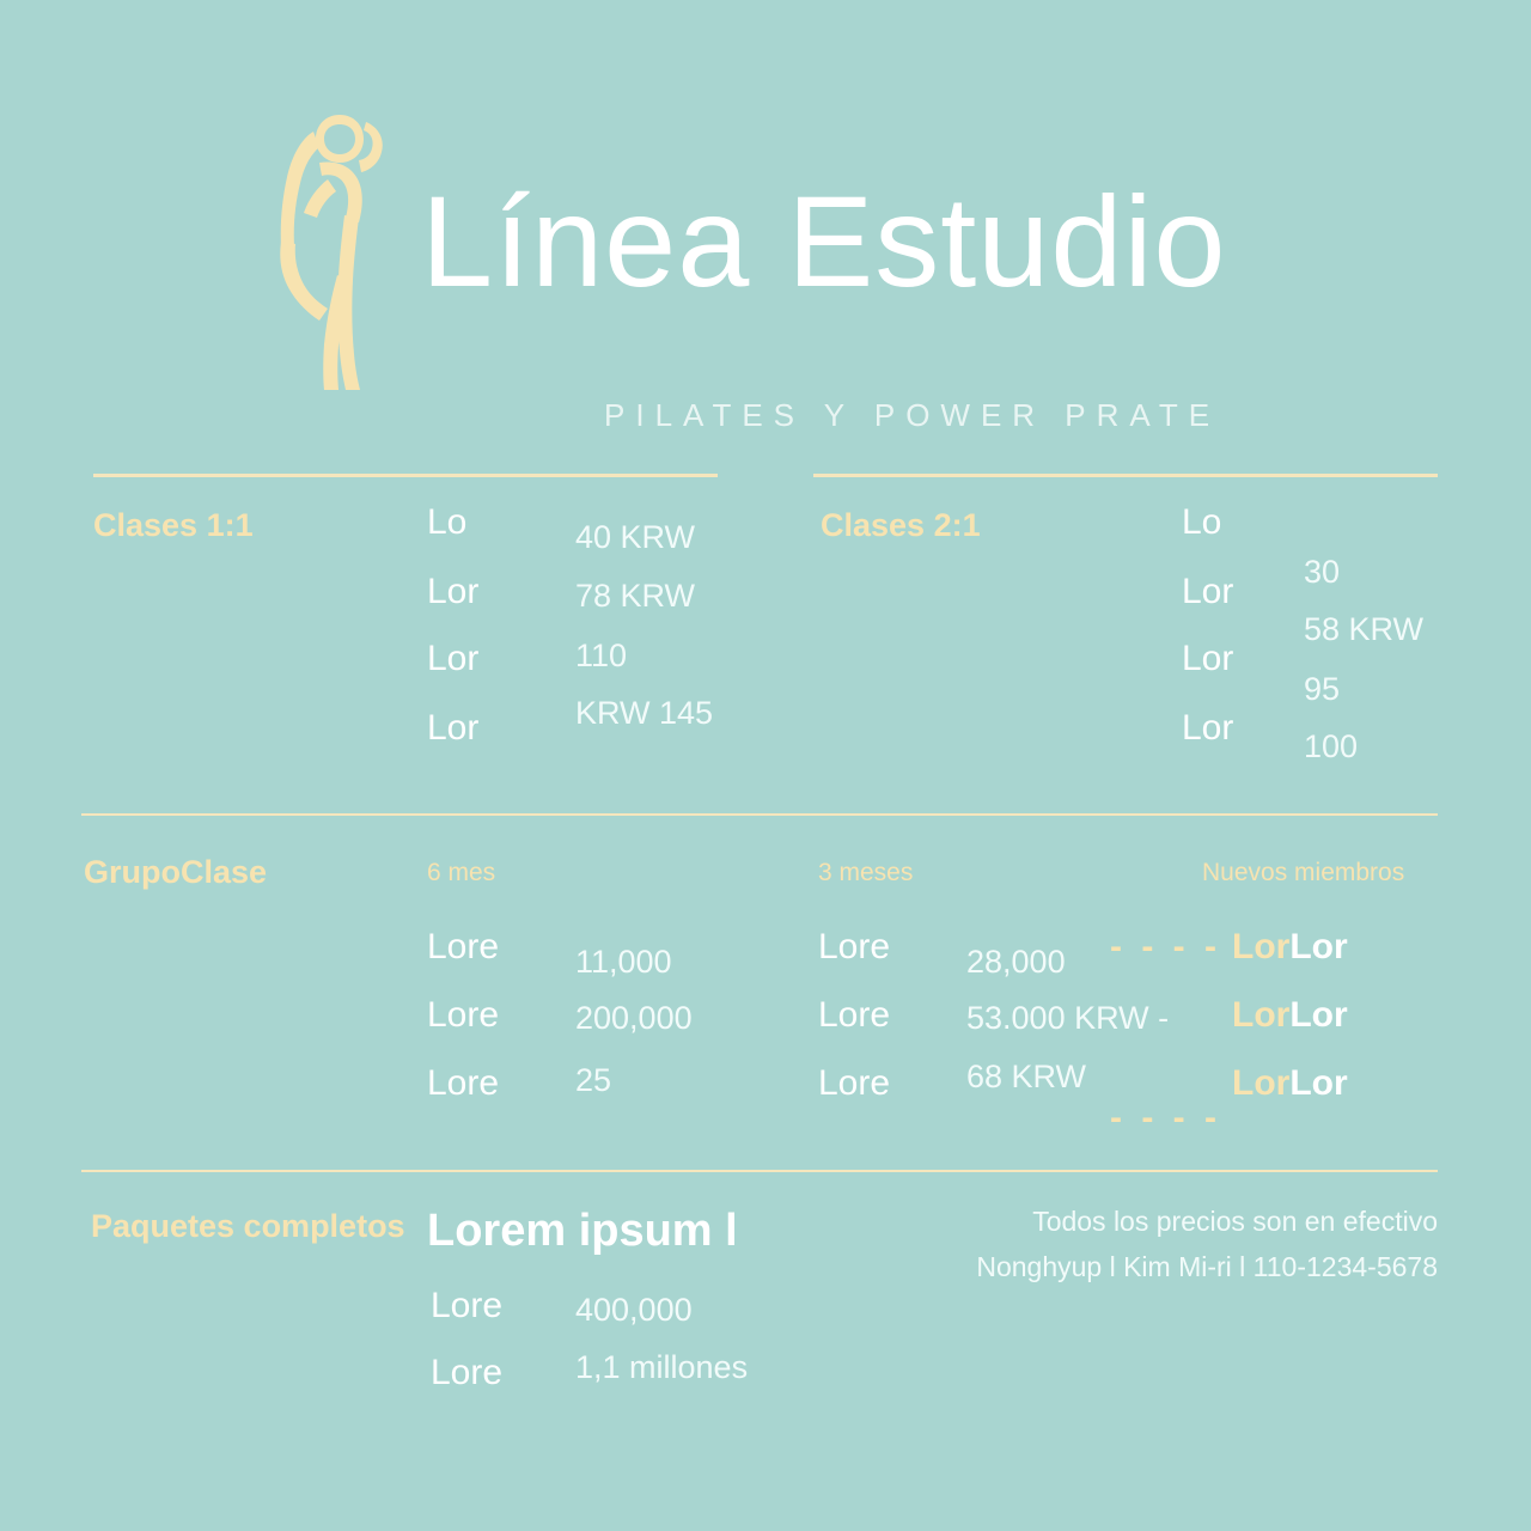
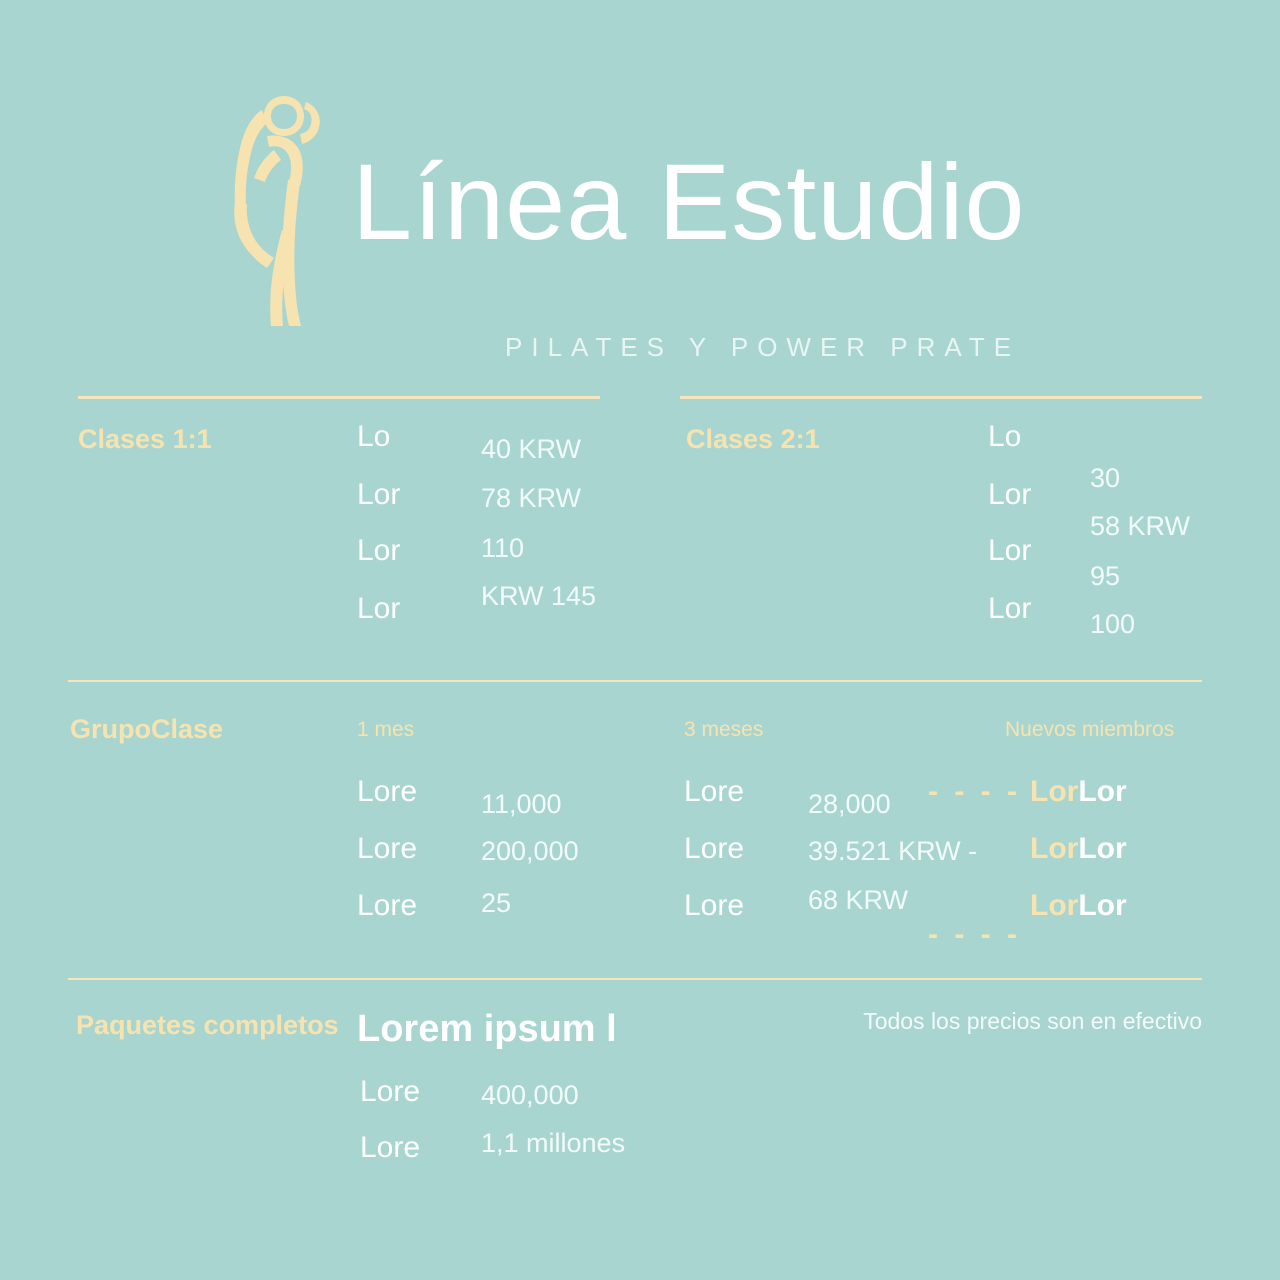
  Línea Estudio
  PILATES Y POWER PRATE
  Clases 1:1
  Lo
  Lor
  Lor
  Lor
  40 KRW
  78 KRW
  110
  KRW 145
  Clases 2:1
  Lo
  Lor
  Lor
  Lor
  30
  58 KRW
  95
  100
  GrupoClase
- 6 mes
+ 1 mes
  3 meses
  Nuevos miembros
  Lore
  Lore
  Lore
  11,000
  200,000
  25
  Lore
  Lore
  Lore
  28,000
- 53.000 KRW -
+ 39.521 KRW -
  68 KRW
  - - - -
  - - - -
  LorLor
  LorLor
  LorLor
  Paquetes completos
  Lorem ipsum l
  Lore
  Lore
  400,000
  1,1 millones
  Todos los precios son en efectivo
- Nonghyup l Kim Mi-ri l 110-1234-5678
